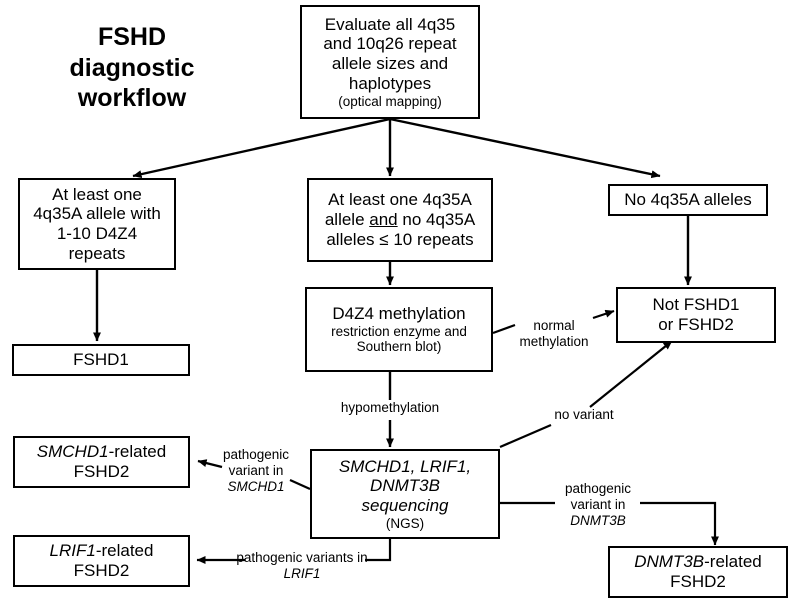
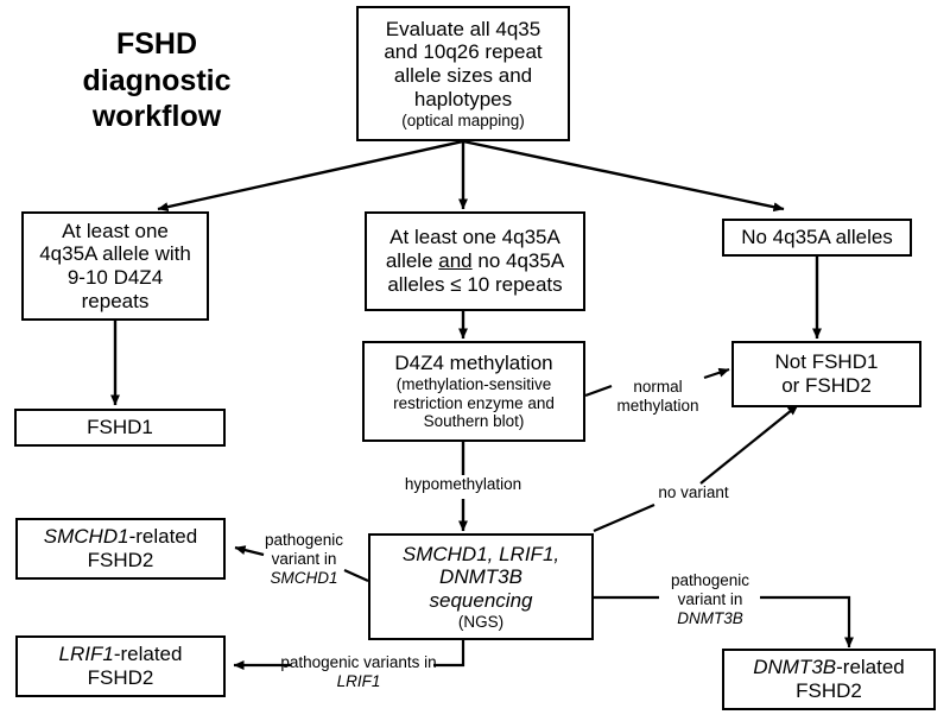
  FSHD
  diagnostic
  workflow
  Evaluate all 4q35
  and 10q26 repeat
  allele sizes and
  haplotypes
  (optical mapping)
  At least one
  4q35A allele with
- 1-10 D4Z4
+ 9-10 D4Z4
  repeats
  At least one 4q35A
  allele and no 4q35A
  alleles ≤ 10 repeats
  No 4q35A alleles
  D4Z4 methylation
+ (methylation-sensitive
  restriction enzyme and
  Southern blot)
  FSHD1
  Not FSHD1
  or FSHD2
  SMCHD1, LRIF1,
  DNMT3B
  sequencing
  (NGS)
  SMCHD1-related
  FSHD2
  LRIF1-related
  FSHD2
  DNMT3B-related
  FSHD2
  normal
  methylation
  hypomethylation
  no variant
  pathogenic
  variant in
  SMCHD1
  pathogenic
  variant in
  DNMT3B
  pathogenic variants in
  LRIF1
